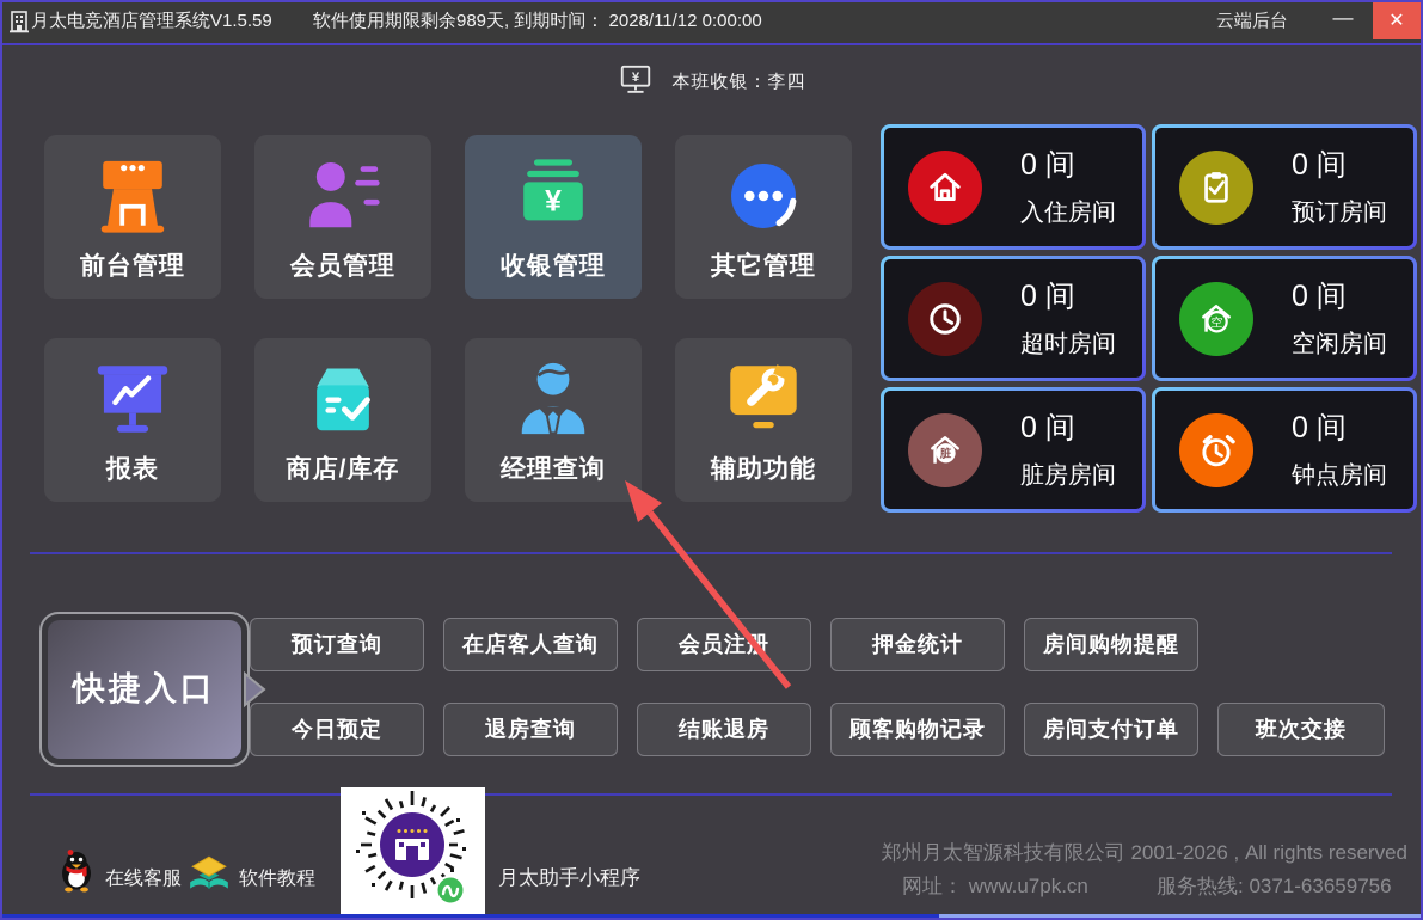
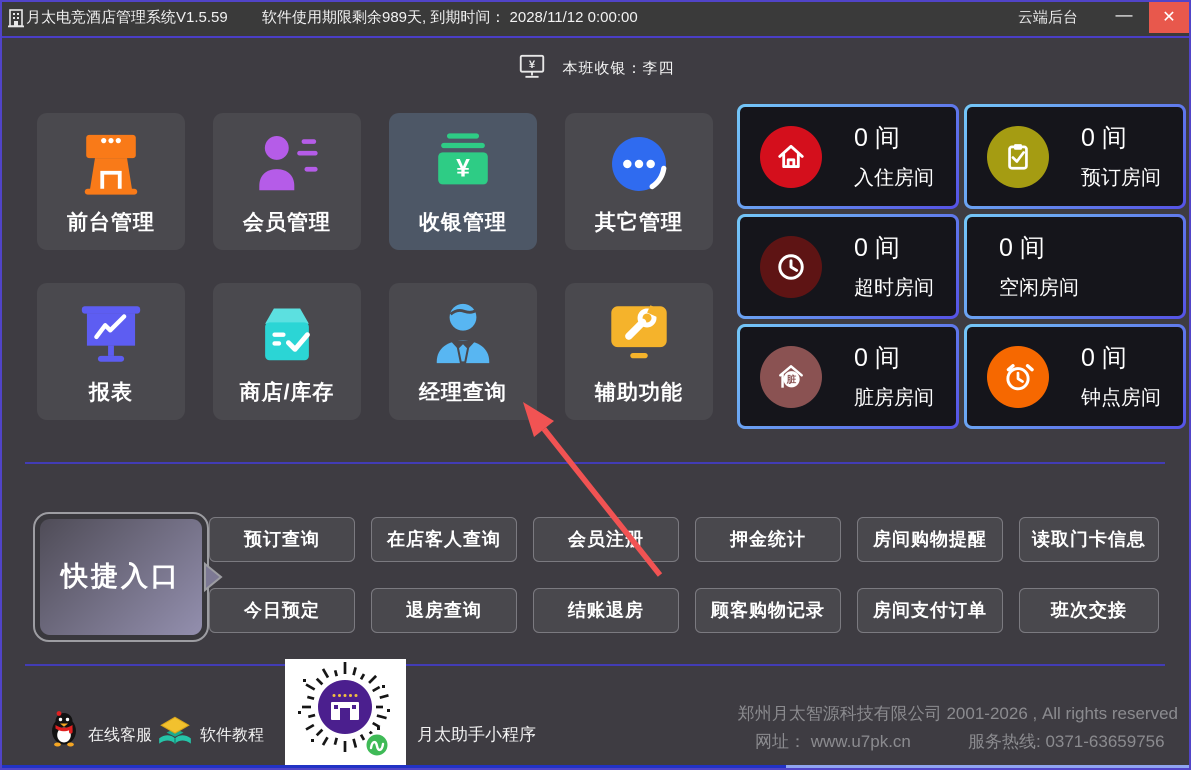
  月太电竞酒店管理系统V1.5.59
  软件使用期限剩余989天, 到期时间： 2028/11/12 0:00:00
  云端后台
  —
  ✕
  ¥
  本班收银：李四
  前台管理
  会员管理
  ¥
  收银管理
  其它管理
  报表
  商店/库存
  经理查询
  辅助功能
  0 间
  入住房间
  0 间
  预订房间
  0 间
  超时房间
- 空
  0 间
  空闲房间
  脏
  0 间
  脏房房间
  0 间
  钟点房间
  快捷入口
  预订查询
  在店客人查询
  会员注
  押金统计
  房间购物提醒
+ 读取门卡信息
  今日预定
  退房查询
  结账退房
  顾客购物记录
  房间支付订单
  班次交接
  在线客服
  软件教程
  月太助手小程序
  郑州月太智源科技有限公司 2001-2026 , All rights reserved
  网址： www.u7pk.cn
  服务热线: 0371-63659756
